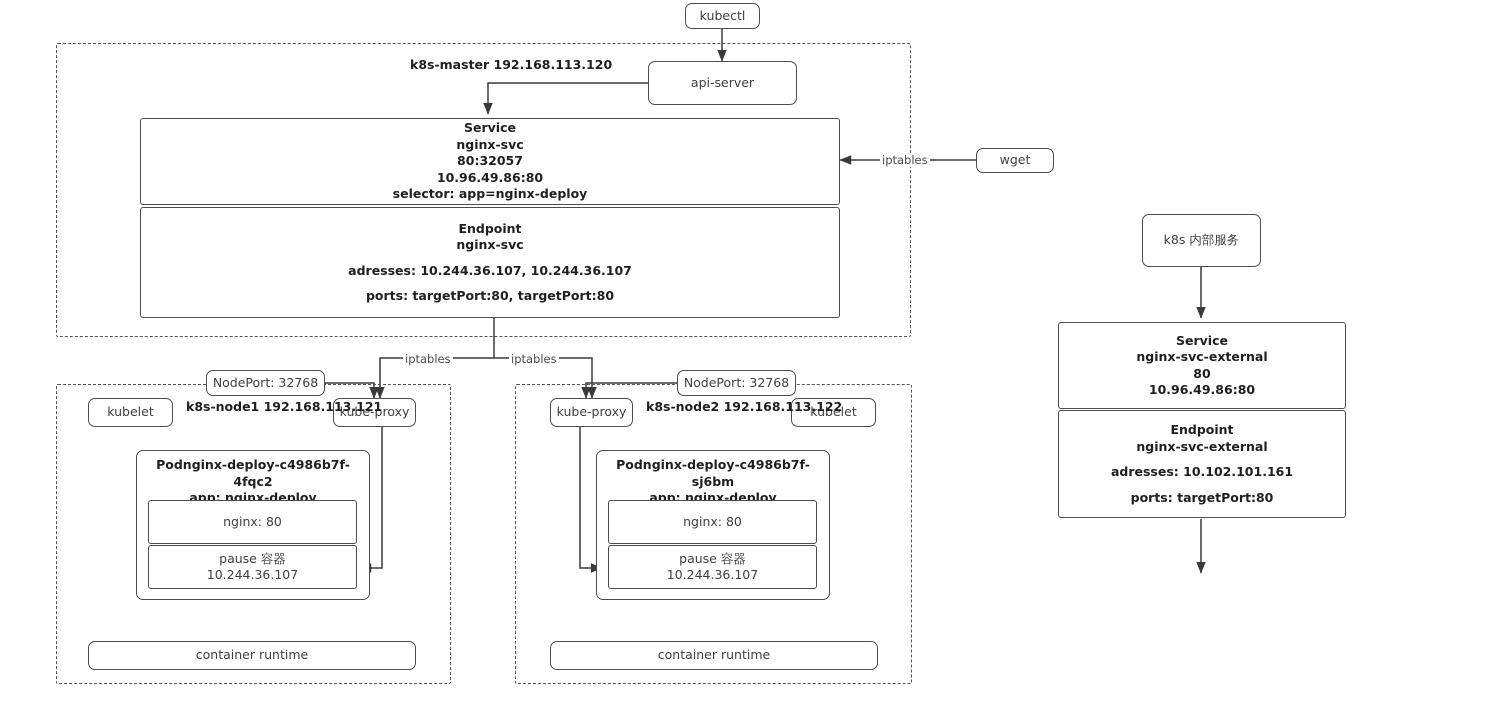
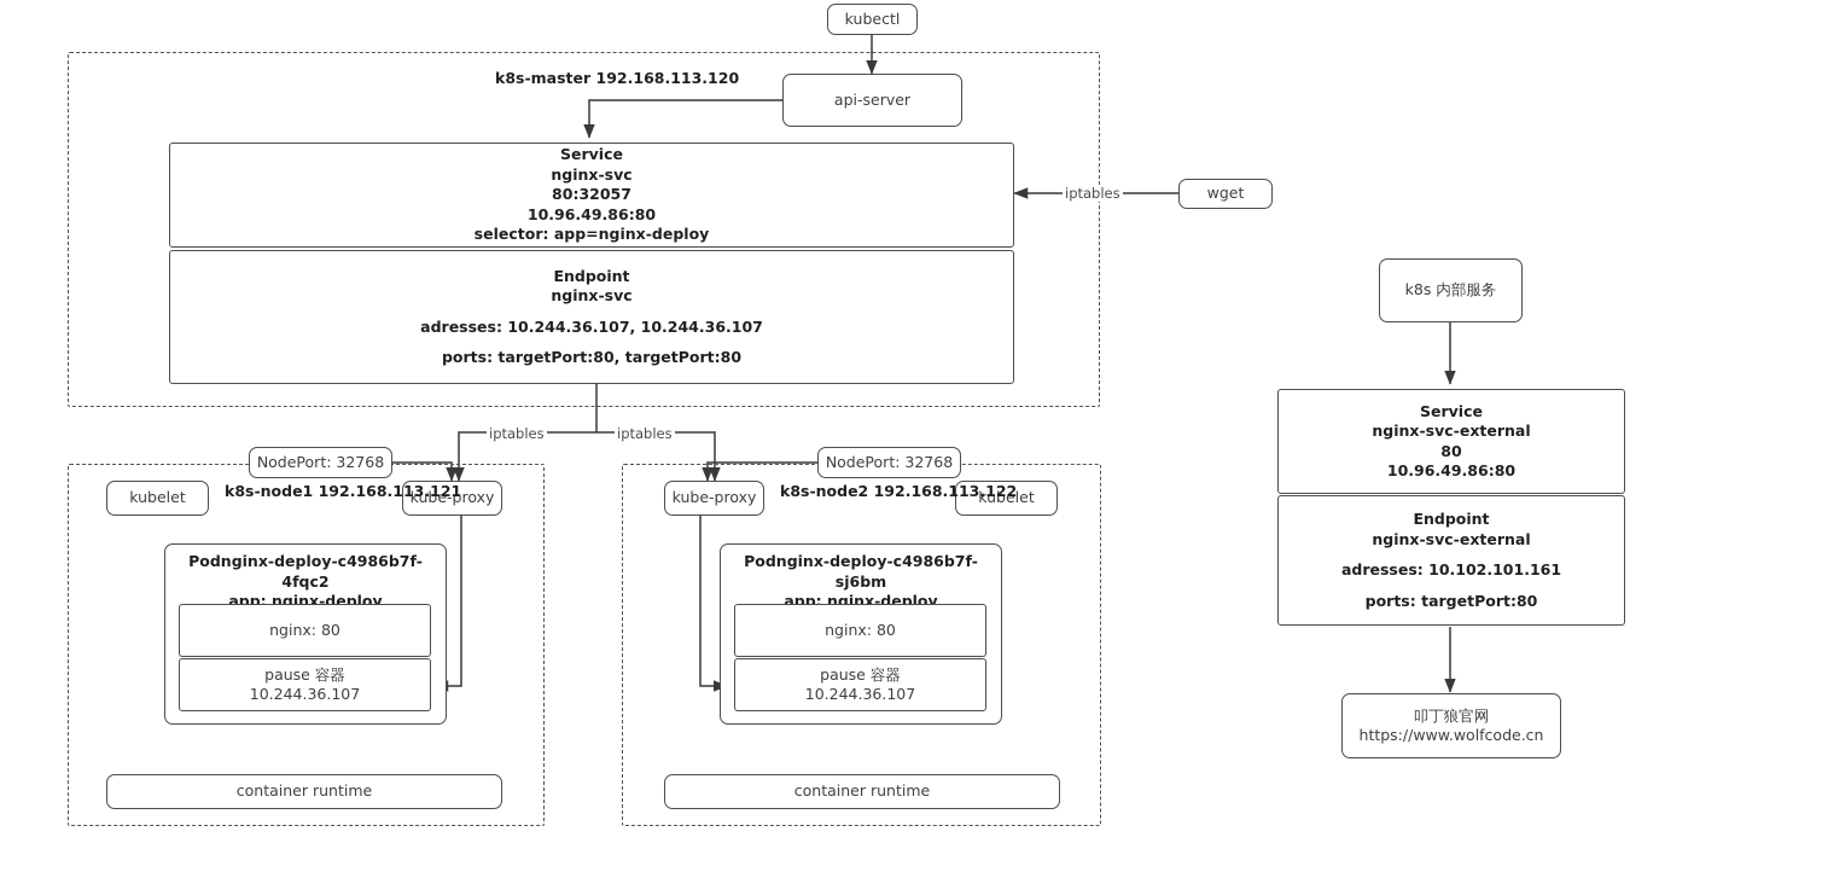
  kubectl
  api-server
  k8s-master 192.168.113.120
  Service
  nginx-svc
  80:32057
  10.96.49.86:80
  selector: app=nginx-deploy
  Endpoint
  nginx-svc
  adresses: 10.244.36.107, 10.244.36.107
  ports: targetPort:80, targetPort:80
  iptables
  wget
  iptables
  iptables
  NodePort: 32768
  k8s-node1 192.168.113.121
  kubelet
  kube-proxy
  Podnginx-deploy-c4986b7f-
  4fqc2
  app: nginx-deploy
  nginx: 80
  pause 容器
  10.244.36.107
  container runtime
  NodePort: 32768
  k8s-node2 192.168.113.122
  kube-proxy
  kubelet
  Podnginx-deploy-c4986b7f-
  sj6bm
  app: nginx-deploy
  nginx: 80
  pause 容器
  10.244.36.107
  container runtime
  k8s 内部服务
  Service
  nginx-svc-external
  80
  10.96.49.86:80
  Endpoint
  nginx-svc-external
  adresses: 10.102.101.161
  ports: targetPort:80
+ 叩丁狼官网
+ https://www.wolfcode.cn
